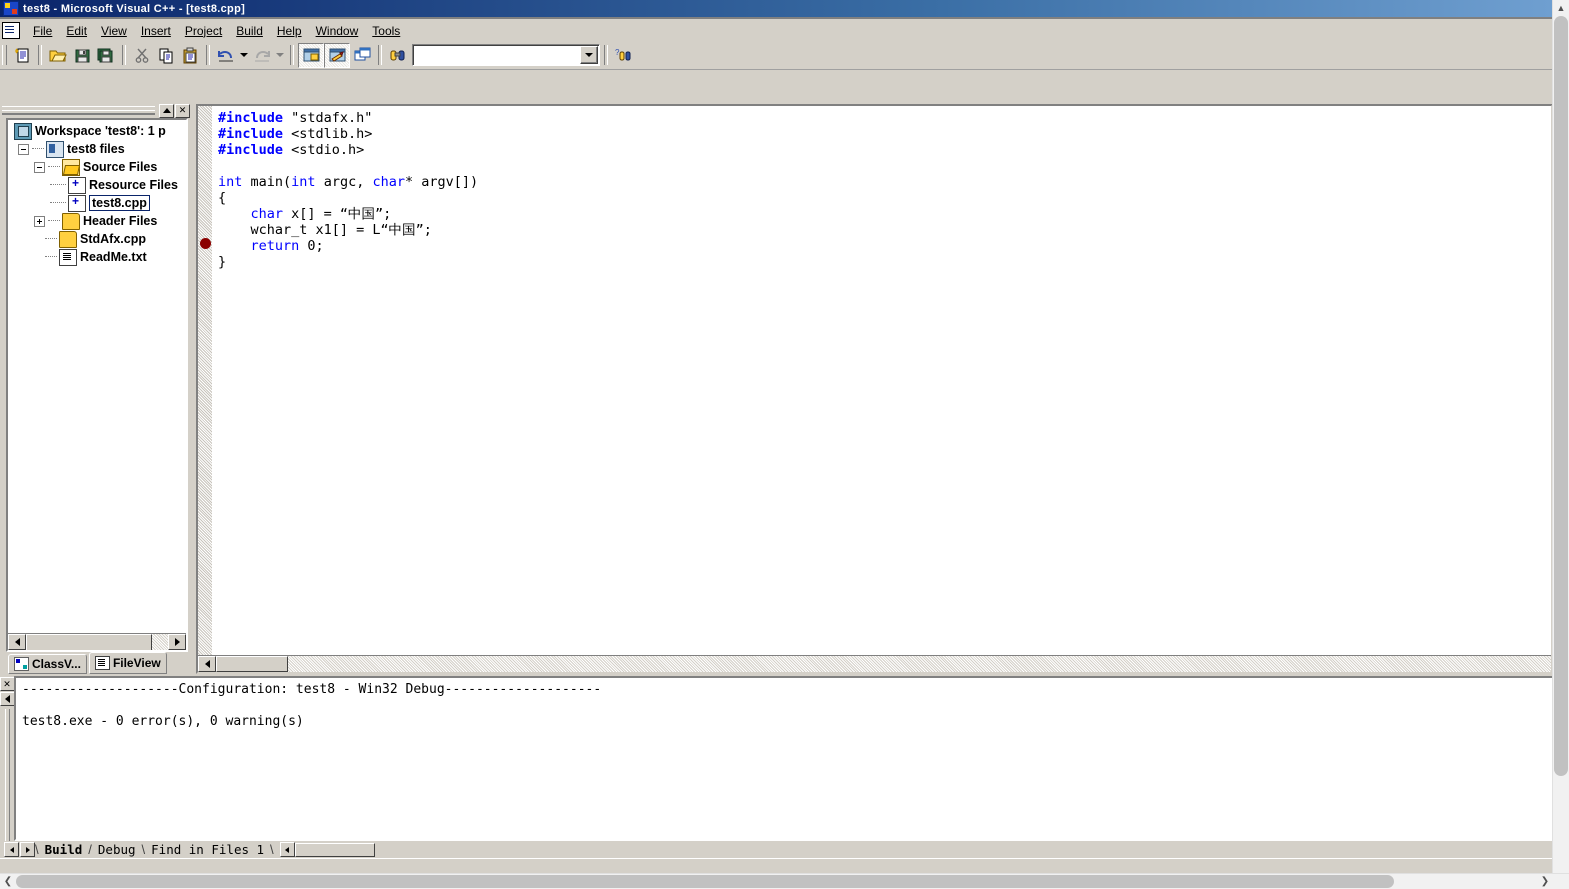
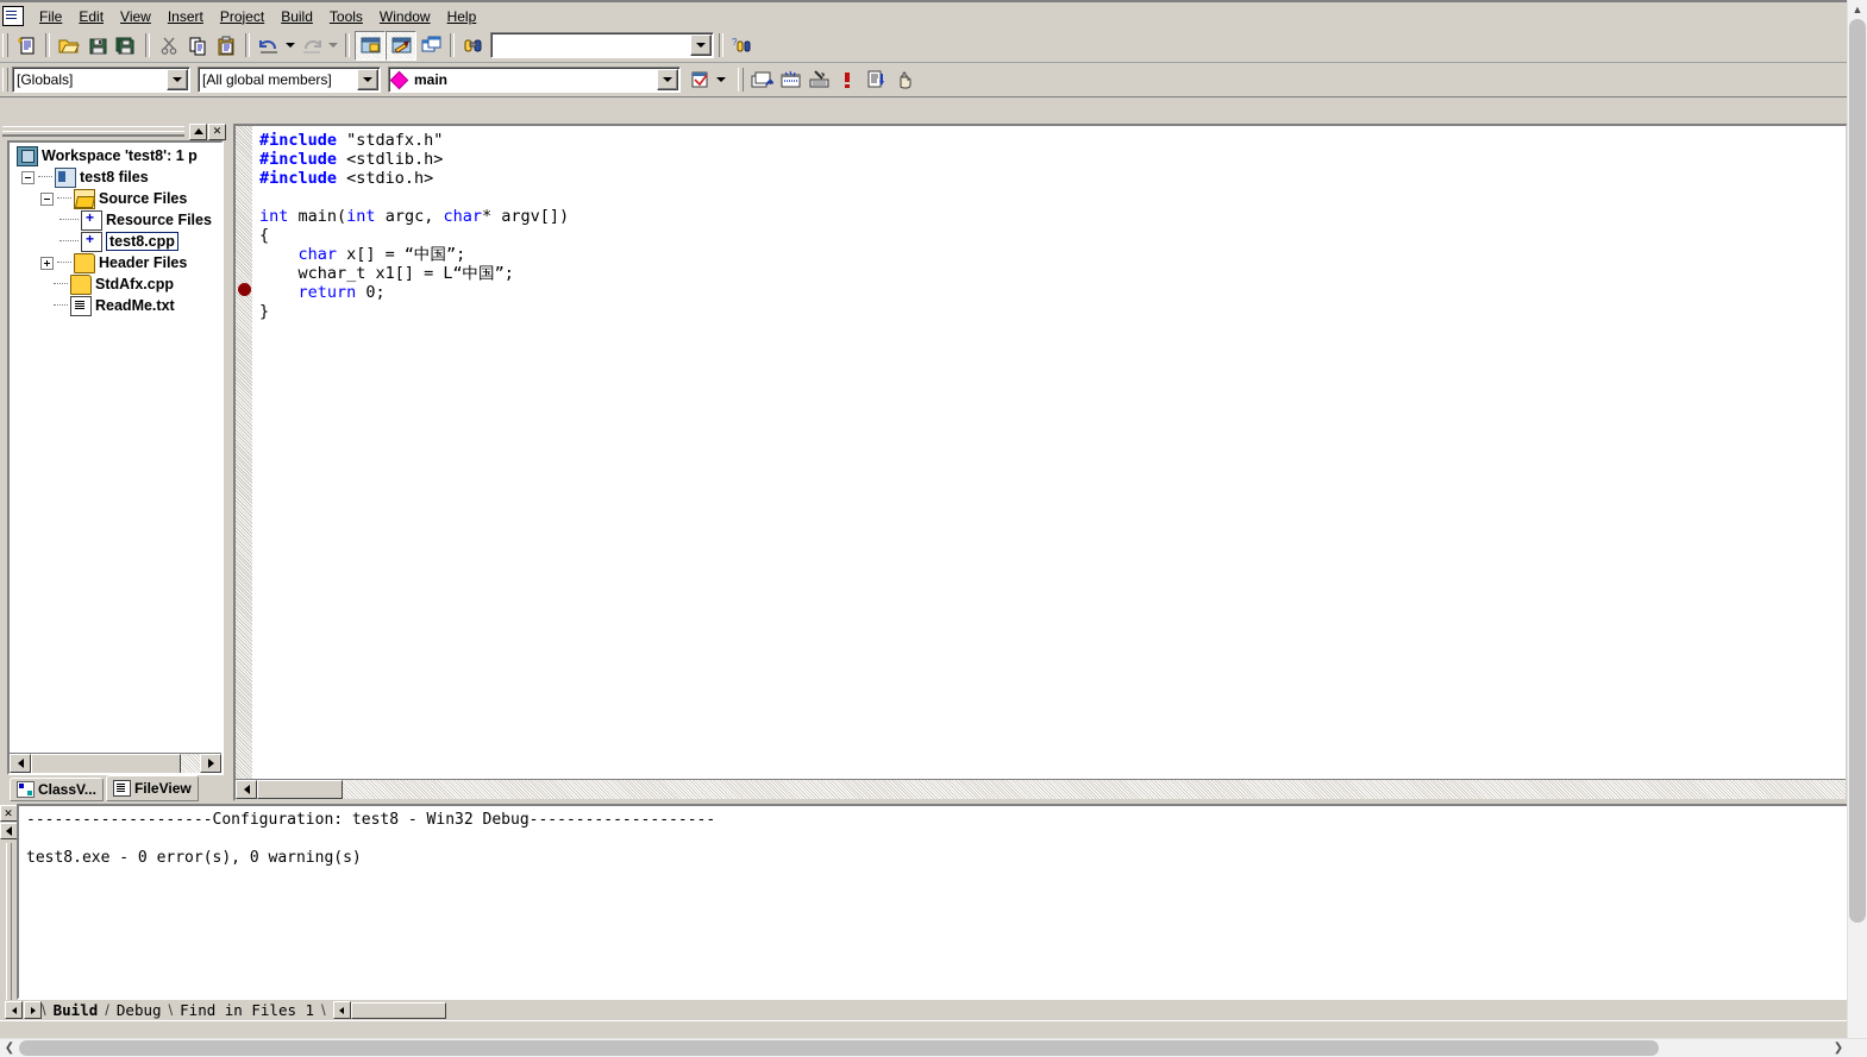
- test8 - Microsoft Visual C++ - [test8.cpp]
  File
  Edit
  View
  Insert
  Project
  Build
- Help
+ Tools
  Window
- Tools
+ Help
  ?
+ [Globals]
+ [All global members]
+ main
  ✕
  Workspace 'test8': 1 p
  test8 files
  Source Files
  Resource Files
  test8.cpp
  Header Files
  StdAfx.cpp
  ReadMe.txt
  ClassV...
  FileView
  #include "stdafx.h"
  #include <stdlib.h>
  #include <stdio.h>
  int main(int argc, char* argv[])
  {
  char x[] = “中国”;
  wchar_t x1[] = L“中国”;
  return 0;
  }
  ✕
  --------------------Configuration: test8 - Win32 Debug--------------------
  test8.exe - 0 error(s), 0 warning(s)
  \
  Build
  /
  Debug
  \
  Find in Files 1
  \
  ▲
  ❮
  ❯
